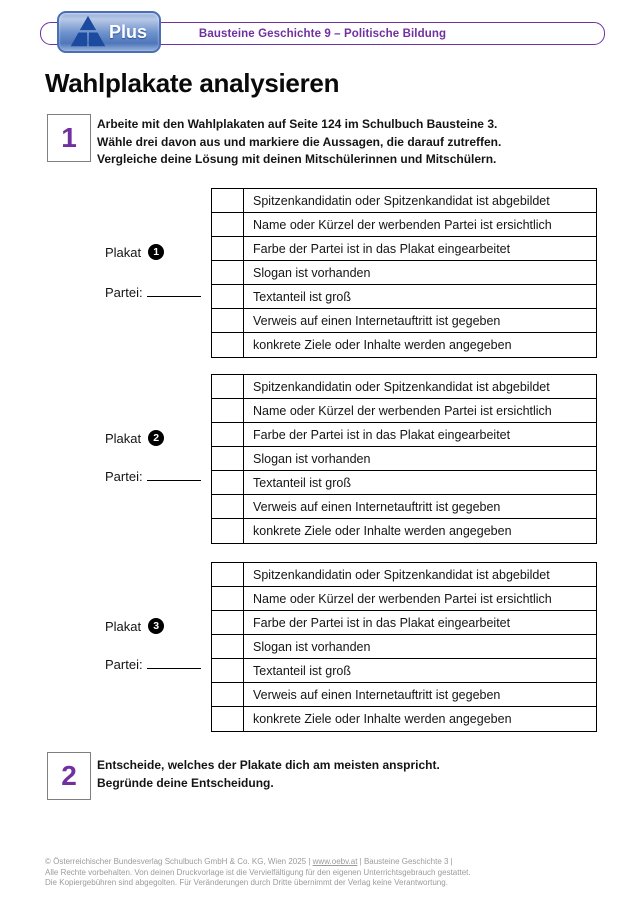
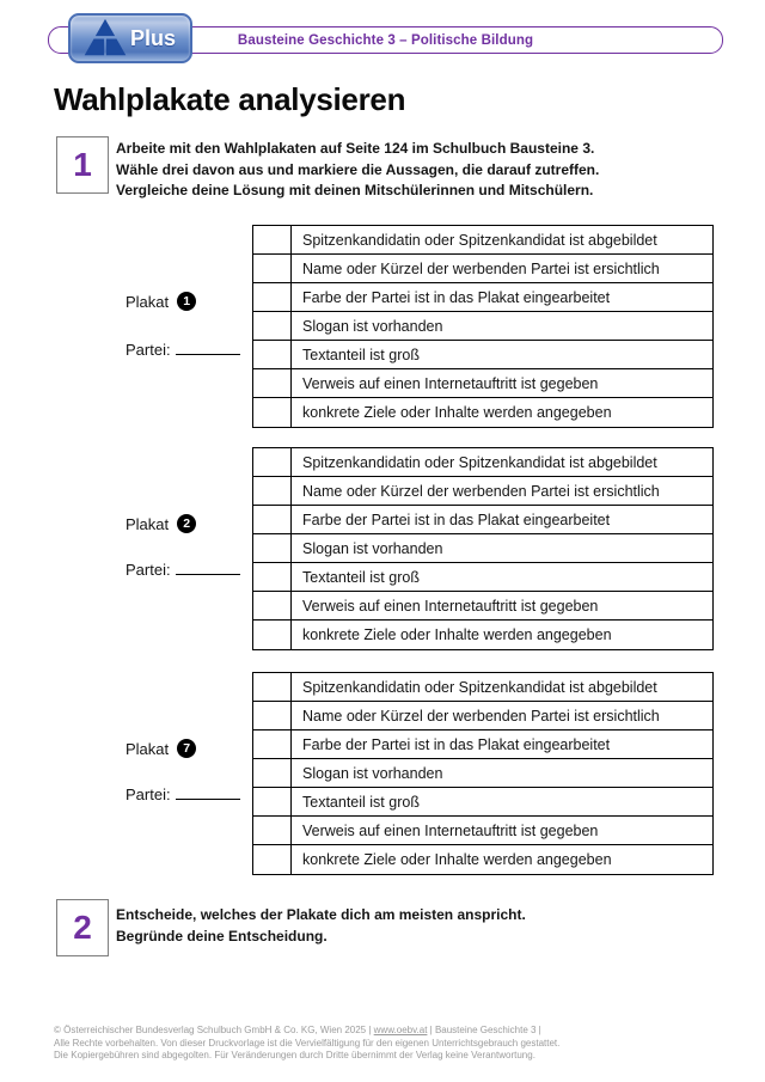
- Bausteine Geschichte 9 – Politische Bildung
+ Bausteine Geschichte 3 – Politische Bildung
  Plus
  Wahlplakate analysieren
  1
  Arbeite mit den Wahlplakaten auf Seite 124 im Schulbuch Bausteine 3.
  Wähle drei davon aus und markiere die Aussagen, die darauf zutreffen.
  Vergleiche deine Lösung mit deinen Mitschülerinnen und Mitschülern.
  Plakat
  1
  Partei:
  Spitzenkandidatin oder Spitzenkandidat ist abgebildet
  Name oder Kürzel der werbenden Partei ist ersichtlich
  Farbe der Partei ist in das Plakat eingearbeitet
  Slogan ist vorhanden
  Textanteil ist groß
  Verweis auf einen Internetauftritt ist gegeben
  konkrete Ziele oder Inhalte werden angegeben
  Plakat
  2
  Partei:
  Spitzenkandidatin oder Spitzenkandidat ist abgebildet
  Name oder Kürzel der werbenden Partei ist ersichtlich
  Farbe der Partei ist in das Plakat eingearbeitet
  Slogan ist vorhanden
  Textanteil ist groß
  Verweis auf einen Internetauftritt ist gegeben
  konkrete Ziele oder Inhalte werden angegeben
  Plakat
- 3
+ 7
  Partei:
  Spitzenkandidatin oder Spitzenkandidat ist abgebildet
  Name oder Kürzel der werbenden Partei ist ersichtlich
  Farbe der Partei ist in das Plakat eingearbeitet
  Slogan ist vorhanden
  Textanteil ist groß
  Verweis auf einen Internetauftritt ist gegeben
  konkrete Ziele oder Inhalte werden angegeben
  2
  Entscheide, welches der Plakate dich am meisten anspricht.
  Begründe deine Entscheidung.
  © Österreichischer Bundesverlag Schulbuch GmbH & Co. KG, Wien 2025 | www.oebv.at | Bausteine Geschichte 3 |
- Alle Rechte vorbehalten. Von deinen Druckvorlage ist die Vervielfältigung für den eigenen Unterrichtsgebrauch gestattet.
+ Alle Rechte vorbehalten. Von dieser Druckvorlage ist die Vervielfältigung für den eigenen Unterrichtsgebrauch gestattet.
  Die Kopiergebühren sind abgegolten. Für Veränderungen durch Dritte übernimmt der Verlag keine Verantwortung.
